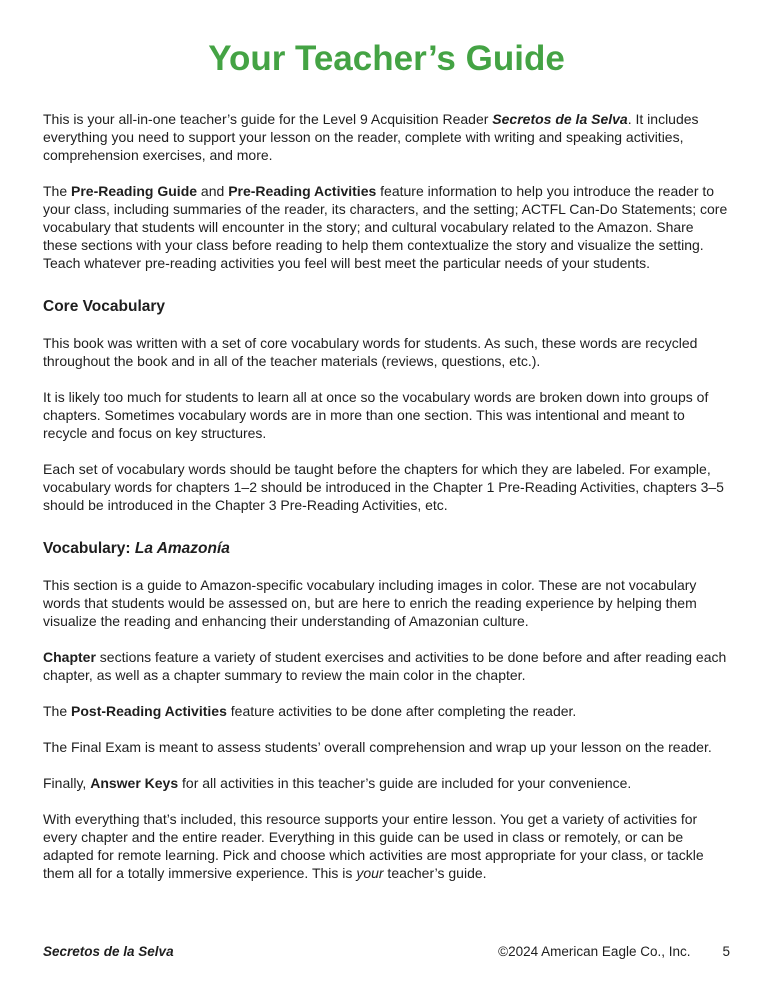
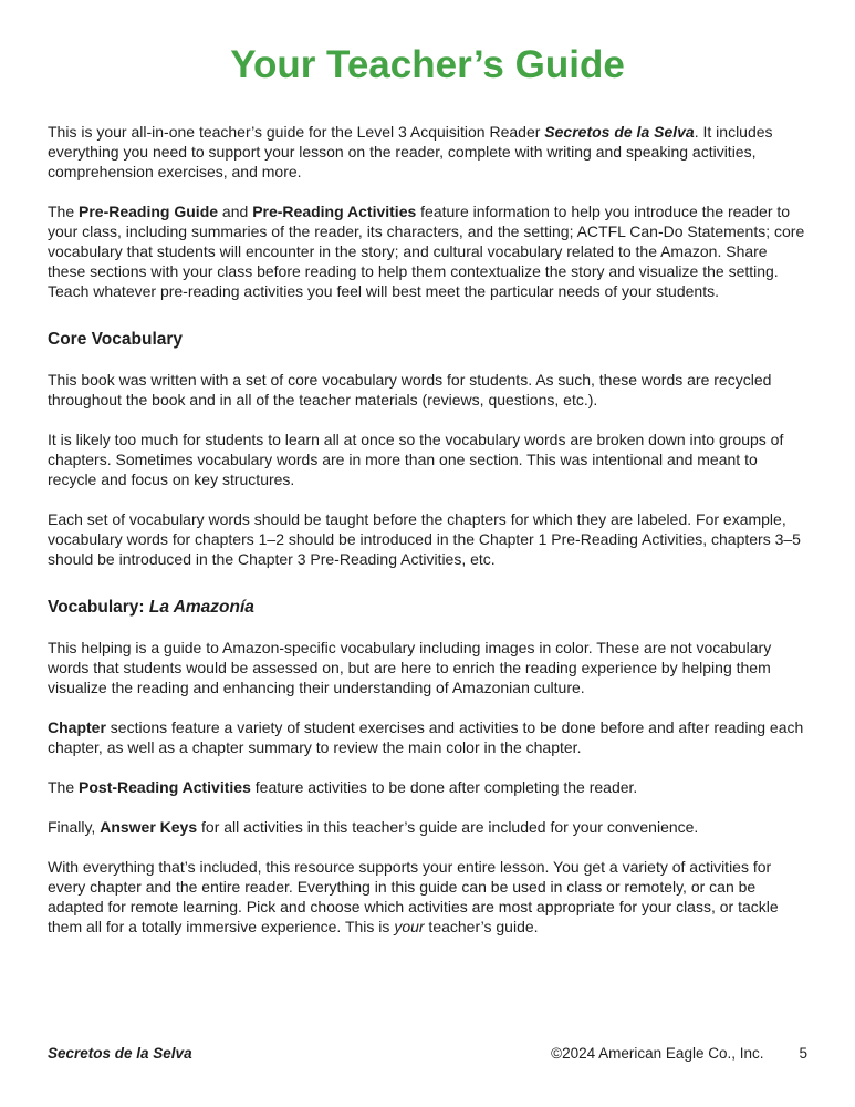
  Your Teacher’s Guide
- This is your all-in-one teacher’s guide for the Level 9 Acquisition Reader Secretos de la Selva. It includes everything you need to support your lesson on the reader, complete with writing and speaking activities, comprehension exercises, and more.
+ This is your all-in-one teacher’s guide for the Level 3 Acquisition Reader Secretos de la Selva. It includes everything you need to support your lesson on the reader, complete with writing and speaking activities, comprehension exercises, and more.
  The Pre-Reading Guide and Pre-Reading Activities feature information to help you introduce the reader to your class, including summaries of the reader, its characters, and the setting; ACTFL Can-Do Statements; core vocabulary that students will encounter in the story; and cultural vocabulary related to the Amazon. Share these sections with your class before reading to help them contextualize the story and visualize the setting. Teach whatever pre-reading activities you feel will best meet the particular needs of your students.
  Core Vocabulary
  This book was written with a set of core vocabulary words for students. As such, these words are recycled throughout the book and in all of the teacher materials (reviews, questions, etc.).
  It is likely too much for students to learn all at once so the vocabulary words are broken down into groups of chapters. Sometimes vocabulary words are in more than one section. This was intentional and meant to recycle and focus on key structures.
  Each set of vocabulary words should be taught before the chapters for which they are labeled. For example, vocabulary words for chapters 1–2 should be introduced in the Chapter 1 Pre-Reading Activities, chapters 3–5 should be introduced in the Chapter 3 Pre-Reading Activities, etc.
  Vocabulary: La Amazonía
- This section is a guide to Amazon-specific vocabulary including images in color. These are not vocabulary words that students would be assessed on, but are here to enrich the reading experience by helping them visualize the reading and enhancing their understanding of Amazonian culture.
+ This helping is a guide to Amazon-specific vocabulary including images in color. These are not vocabulary words that students would be assessed on, but are here to enrich the reading experience by helping them visualize the reading and enhancing their understanding of Amazonian culture.
  Chapter sections feature a variety of student exercises and activities to be done before and after reading each chapter, as well as a chapter summary to review the main color in the chapter.
  The Post-Reading Activities feature activities to be done after completing the reader.
- The Final Exam is meant to assess students’ overall comprehension and wrap up your lesson on the reader.
  Finally, Answer Keys for all activities in this teacher’s guide are included for your convenience.
  With everything that’s included, this resource supports your entire lesson. You get a variety of activities for every chapter and the entire reader. Everything in this guide can be used in class or remotely, or can be adapted for remote learning. Pick and choose which activities are most appropriate for your class, or tackle them all for a totally immersive experience. This is your teacher’s guide.
  Secretos de la Selva
  ©2024 American Eagle Co., Inc.
  5
